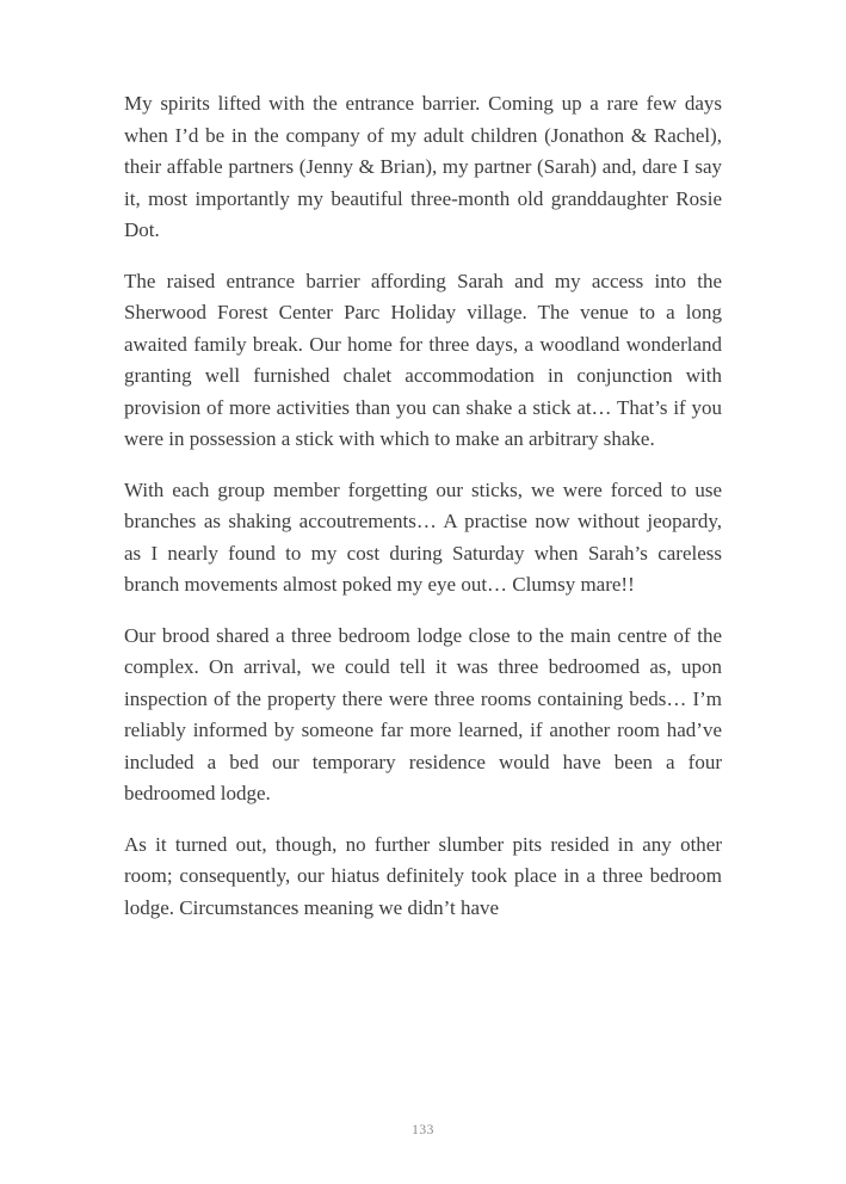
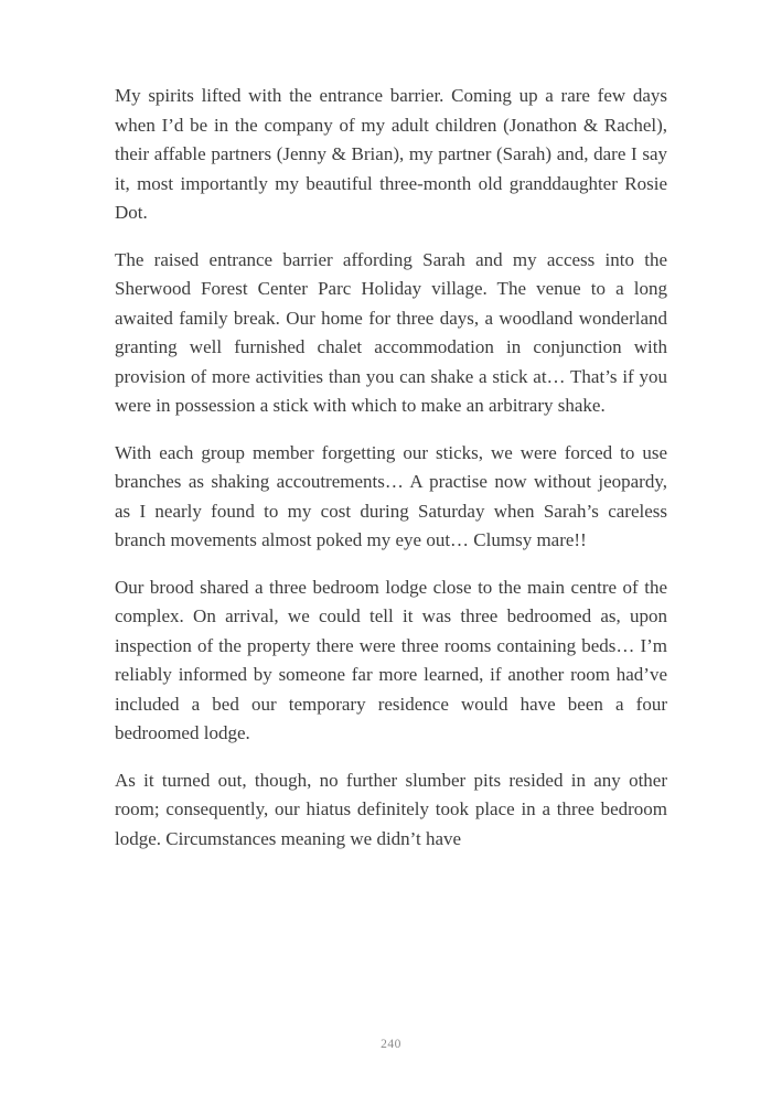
  My spirits lifted with the entrance barrier. Coming up a rare few days when I’d be in the company of my adult children (Jonathon & Rachel), their affable partners (Jenny & Brian), my partner (Sarah) and, dare I say it, most importantly my beautiful three-month old granddaughter Rosie Dot.
  The raised entrance barrier affording Sarah and my access into the Sherwood Forest Center Parc Holiday village. The venue to a long awaited family break. Our home for three days, a woodland wonderland granting well furnished chalet accommodation in conjunction with provision of more activities than you can shake a stick at… That’s if you were in possession a stick with which to make an arbitrary shake.
  With each group member forgetting our sticks, we were forced to use branches as shaking accoutrements… A practise now without jeopardy, as I nearly found to my cost during Saturday when Sarah’s careless branch movements almost poked my eye out… Clumsy mare!!
  Our brood shared a three bedroom lodge close to the main centre of the complex. On arrival, we could tell it was three bedroomed as, upon inspection of the property there were three rooms containing beds… I’m reliably informed by someone far more learned, if another room had’ve included a bed our temporary residence would have been a four bedroomed lodge.
  As it turned out, though, no further slumber pits resided in any other room; consequently, our hiatus definitely took place in a three bedroom lodge. Circumstances meaning we didn’t have
- 133
+ 240
